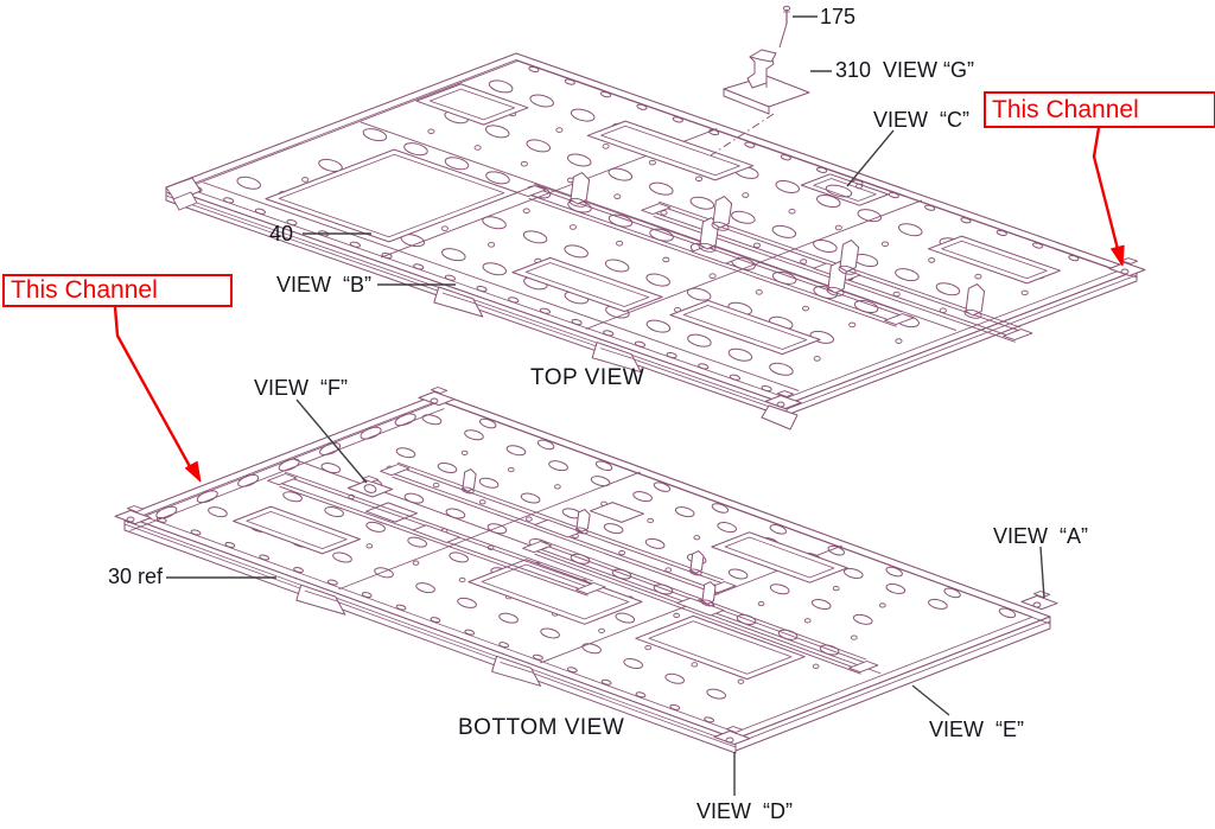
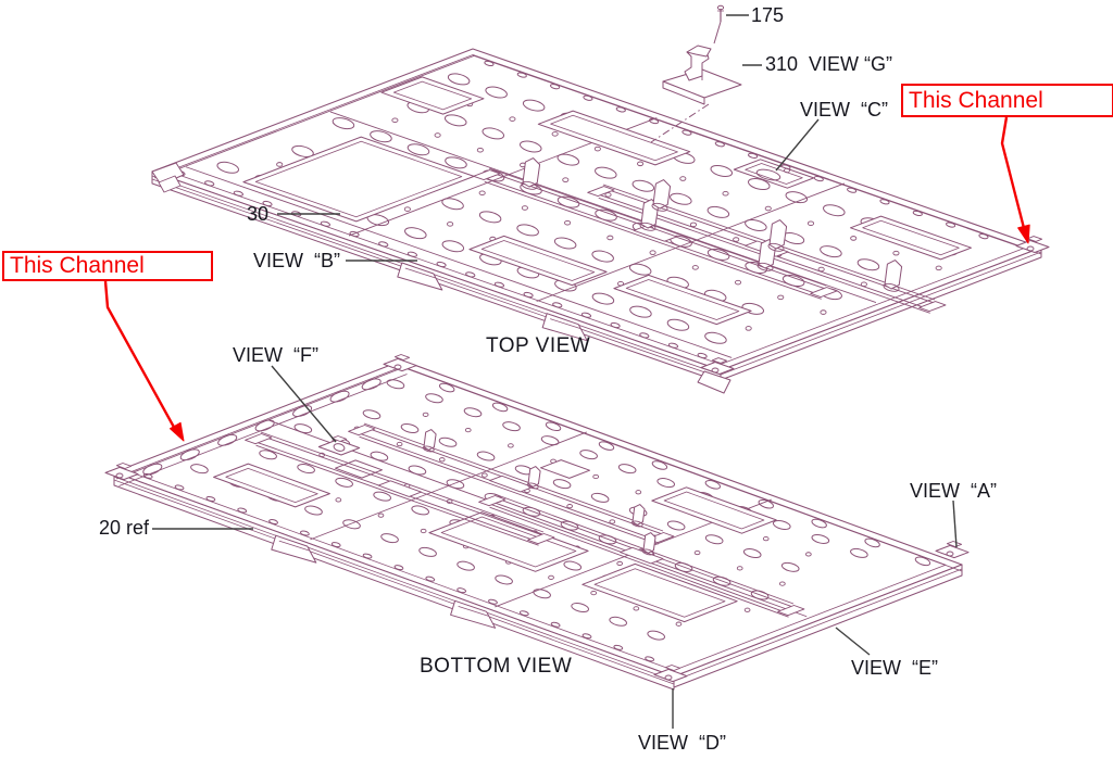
  175
  310 VIEW “G”
  VIEW “C”
- 40
+ 30
  VIEW “B”
  TOP VIEW
  VIEW “F”
- 30 ref
+ 20 ref
  VIEW “A”
  VIEW “E”
  BOTTOM VIEW
  VIEW “D”
  This Channel
  This Channel
